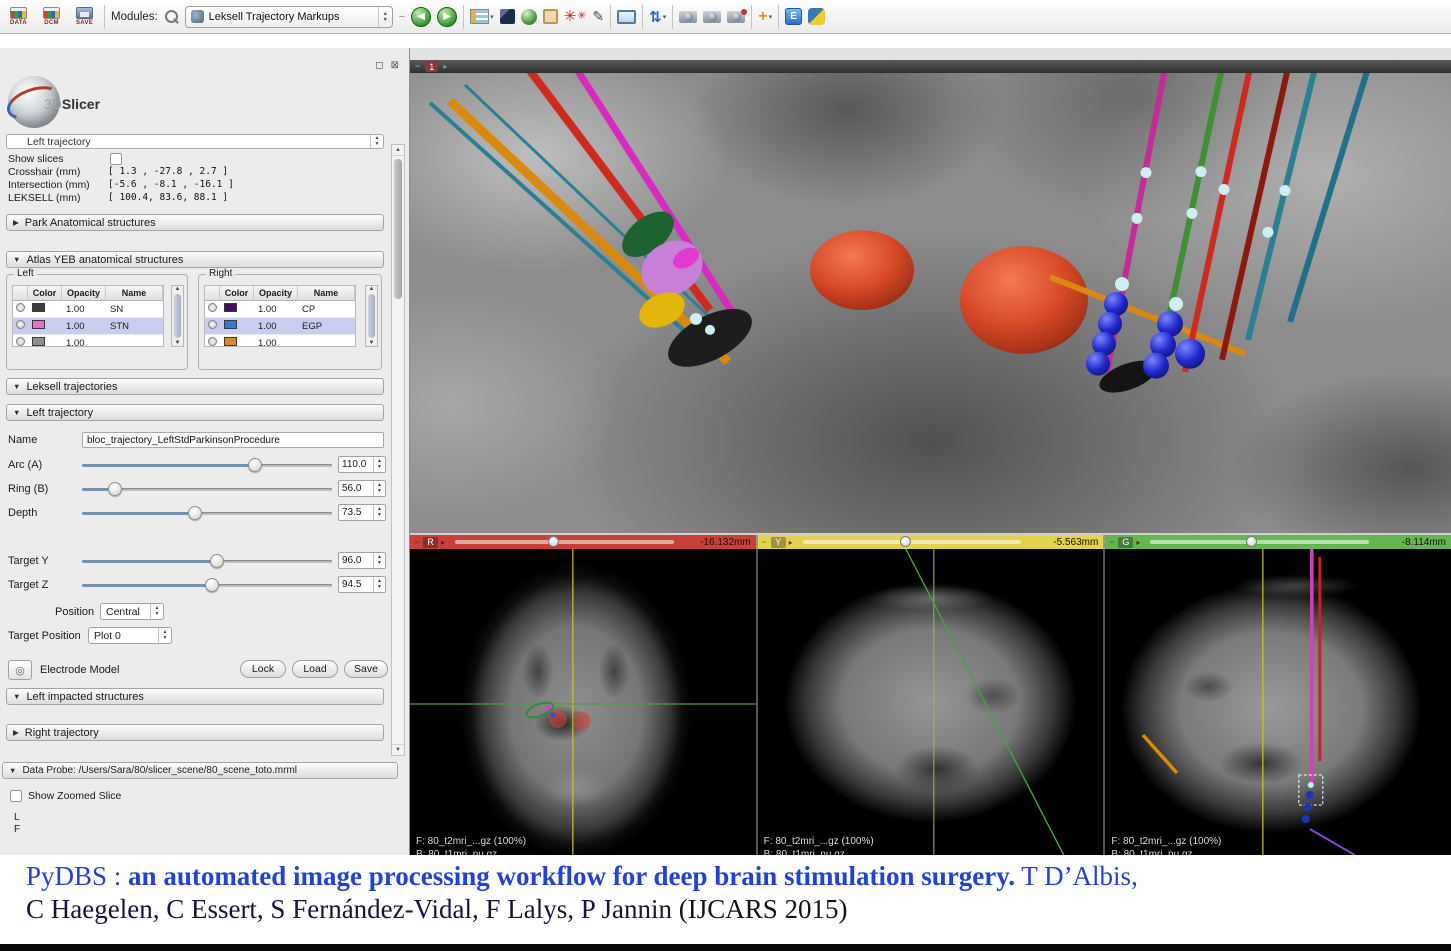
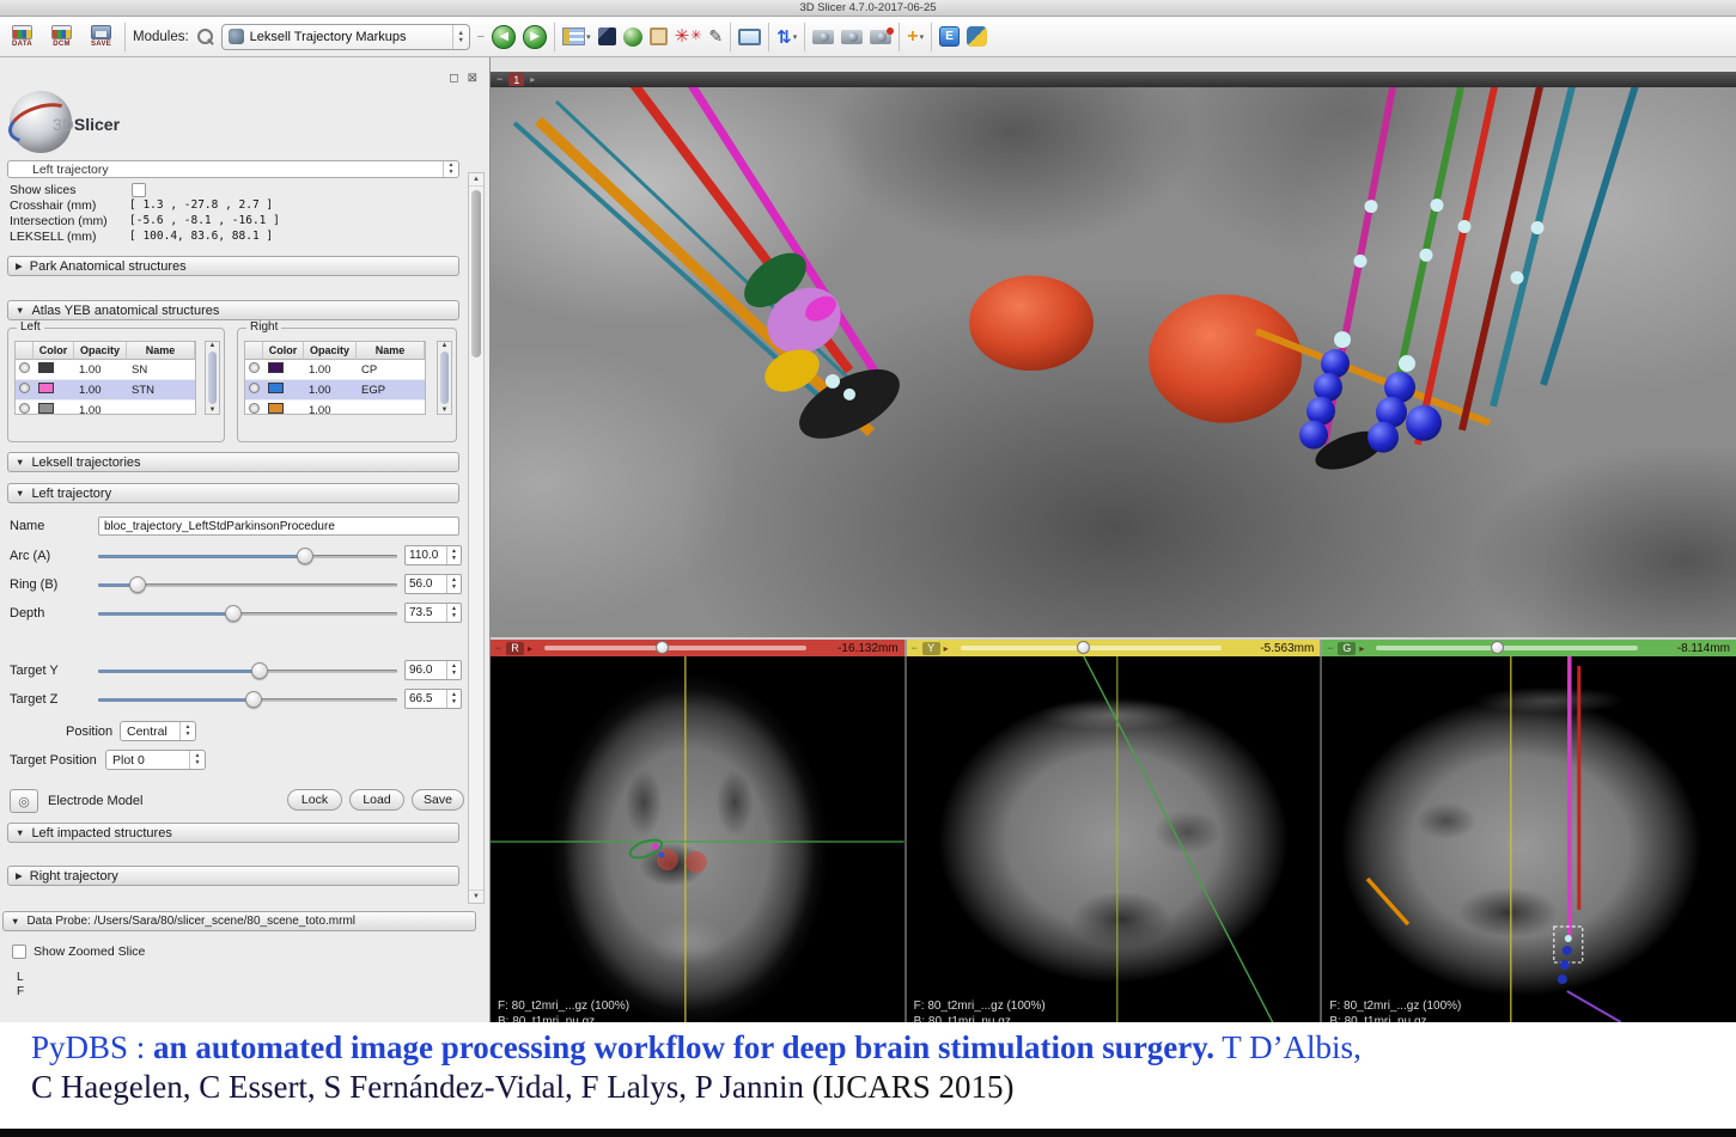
+ 3D Slicer 4.7.0-2017-06-25
  Modules:
  Leksell Trajectory Markups
  −
  ◀
  ▶
  ✳
  ✳
  ✎
  ⇅
  +
  E
  ◻
  ⊠
  3DSlicer
  Left trajectory
  Show slices
  Crosshair (mm)
  [ 1.3 , -27.8 , 2.7 ]
  Intersection (mm)
  [-5.6 , -8.1 , -16.1 ]
  LEKSELL (mm)
  [ 100.4, 83.6, 88.1 ]
  ▶
  Park Anatomical structures
  ▼
  Atlas YEB anatomical structures
  Left
  Color
  Opacity
  Name
  1.00
  SN
  1.00
  STN
  1.00
  Right
  Color
  Opacity
  Name
  1.00
  CP
  1.00
  EGP
  1.00
  ▼
  Leksell trajectories
  ▼
  Left trajectory
  Name
  bloc_trajectory_LeftStdParkinsonProcedure
  Arc (A)
  110.0
  Ring (B)
  56.0
  Depth
  73.5
  Target Y
  96.0
  Target Z
- 94.5
+ 66.5
  Position
  Central
  Target Position
  Plot 0
  ◎
  Electrode Model
  Lock
  Load
  Save
  ▼
  Left impacted structures
  ▶
  Right trajectory
  ▼
  Data Probe: /Users/Sara/80/slicer_scene/80_scene_toto.mrml
  Show Zoomed Slice
  L
  F
  −
  1
  ▸
  −
  R
  ▸
  -16.132mm
  −
  Y
  ▸
  -5.563mm
  −
  G
  ▸
  -8.114mm
  F: 80_t2mri_...gz (100%)
  F: 80_t2mri_...gz (100%)
  F: 80_t2mri_...gz (100%)
  PyDBS : an automated image processing workflow for deep brain stimulation surgery. T D’Albis,
  C Haegelen, C Essert, S Fernández-Vidal, F Lalys, P Jannin (IJCARS 2015)
